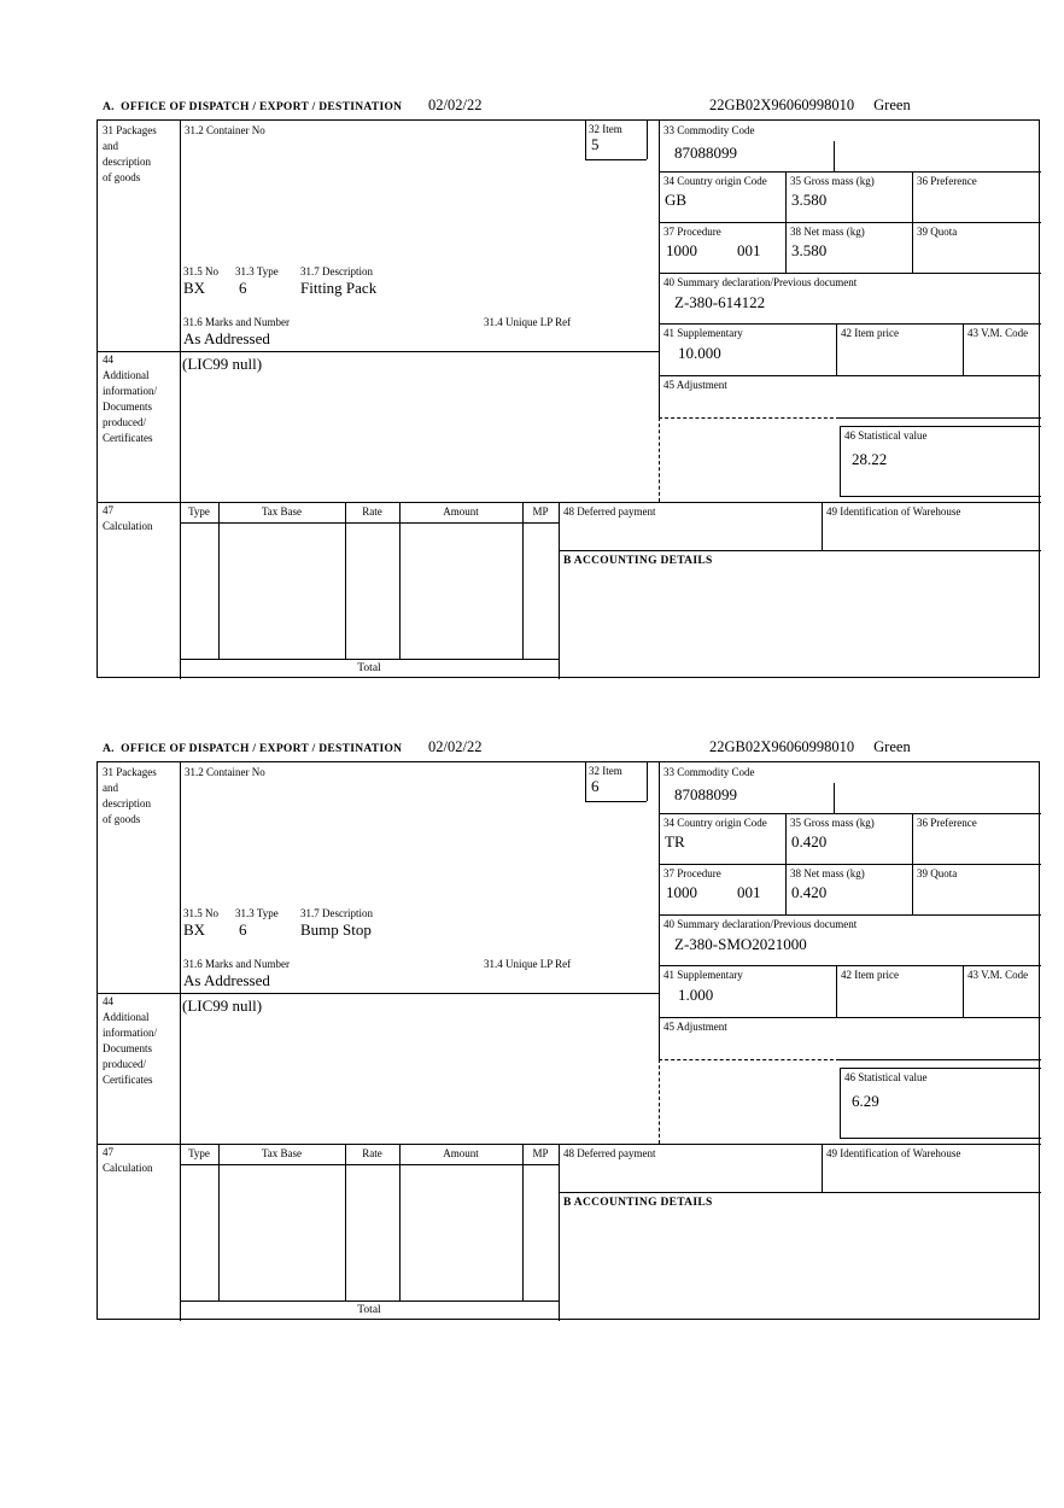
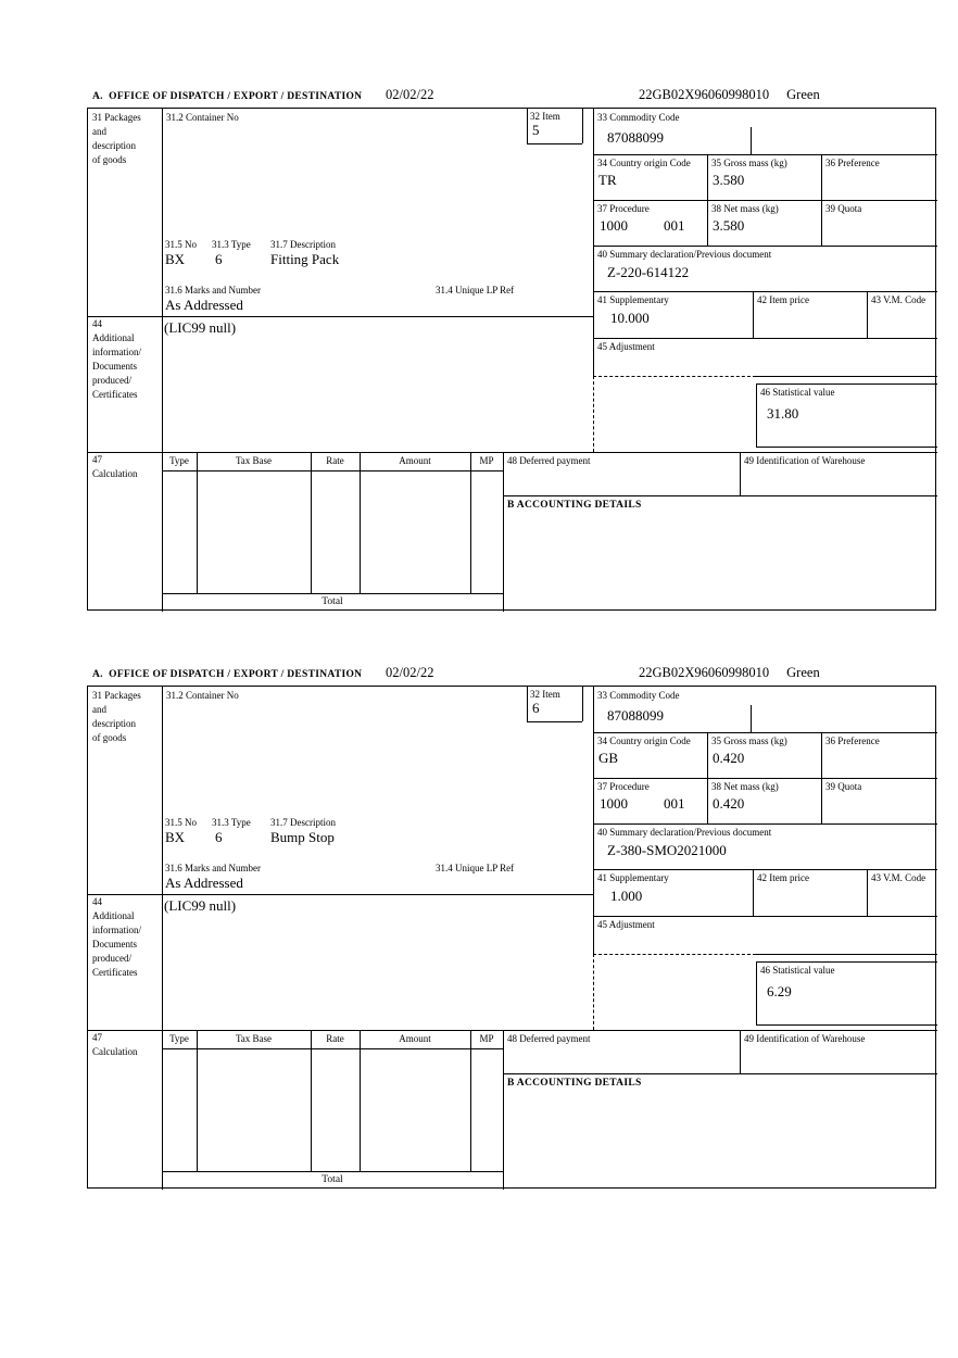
  A. OFFICE OF DISPATCH / EXPORT / DESTINATION
  02/02/22
  22GB02X96060998010 Green
  31 Packages
  and
  description
  of goods
  31.2 Container No
  32 Item
  5
  33 Commodity Code
  87088099
  34 Country origin Code
- GB
+ TR
  35 Gross mass (kg)
  3.580
  36 Preference
  37 Procedure
  1000
  001
  38 Net mass (kg)
  3.580
  39 Quota
  40 Summary declaration/Previous document
- Z-380-614122
+ Z-220-614122
  31.5 No
  31.3 Type
  31.7 Description
  BX
  6
  Fitting Pack
  31.6 Marks and Number
  31.4 Unique LP Ref
  As Addressed
  41 Supplementary
  10.000
  42 Item price
  43 V.M. Code
  44
  Additional
  information/
  Documents
  produced/
  Certificates
  (LIC99 null)
  45 Adjustment
  46 Statistical value
- 28.22
+ 31.80
  47
  Calculation
  Type
  Tax Base
  Rate
  Amount
  MP
  48 Deferred payment
  49 Identification of Warehouse
  B ACCOUNTING DETAILS
  Total
  A. OFFICE OF DISPATCH / EXPORT / DESTINATION
  02/02/22
  22GB02X96060998010 Green
  31 Packages
  and
  description
  of goods
  31.2 Container No
  32 Item
  6
  33 Commodity Code
  87088099
  34 Country origin Code
- TR
+ GB
  35 Gross mass (kg)
  0.420
  36 Preference
  37 Procedure
  1000
  001
  38 Net mass (kg)
  0.420
  39 Quota
  40 Summary declaration/Previous document
  Z-380-SMO2021000
  31.5 No
  31.3 Type
  31.7 Description
  BX
  6
  Bump Stop
  31.6 Marks and Number
  31.4 Unique LP Ref
  As Addressed
  41 Supplementary
  1.000
  42 Item price
  43 V.M. Code
  44
  Additional
  information/
  Documents
  produced/
  Certificates
  (LIC99 null)
  45 Adjustment
  46 Statistical value
  6.29
  47
  Calculation
  Type
  Tax Base
  Rate
  Amount
  MP
  48 Deferred payment
  49 Identification of Warehouse
  B ACCOUNTING DETAILS
  Total
